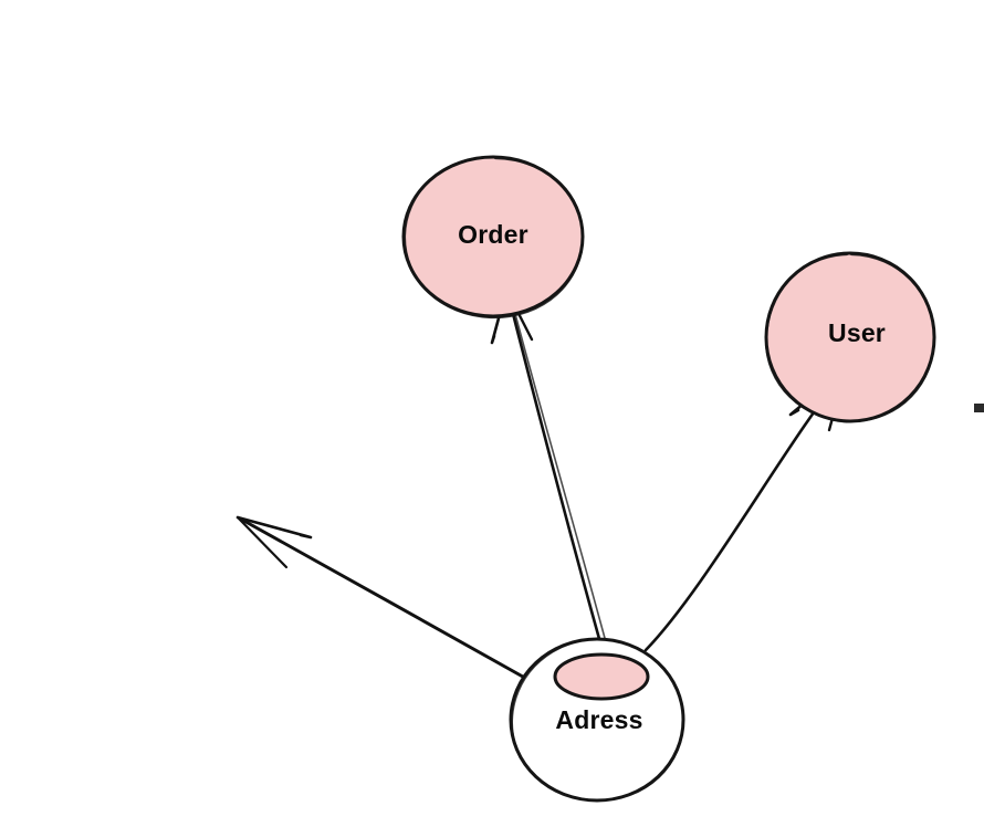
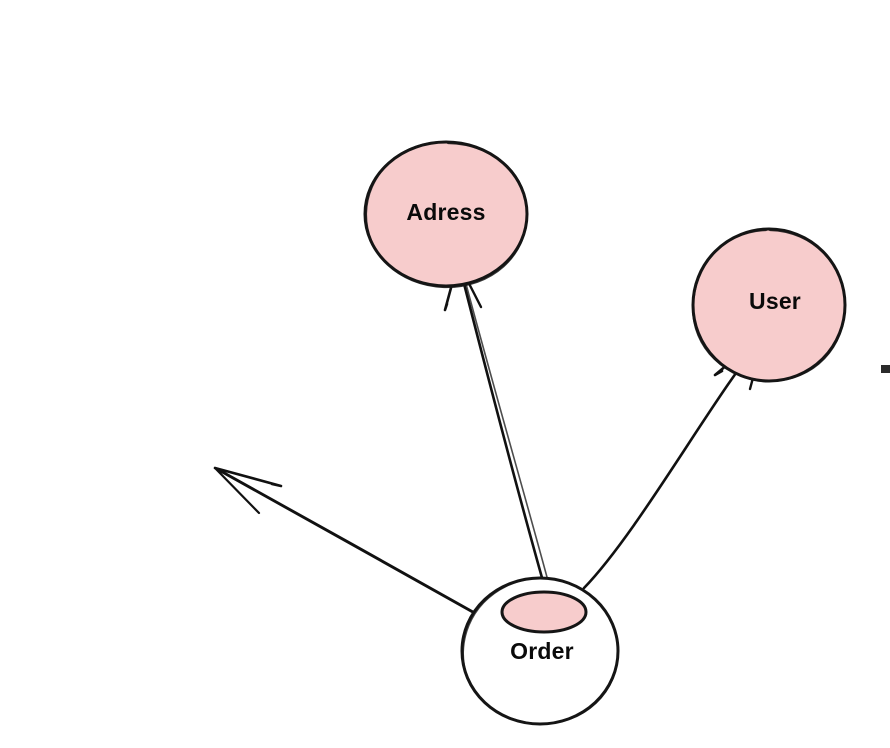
- Order
+ Adress
  User
- Adress
+ Order
